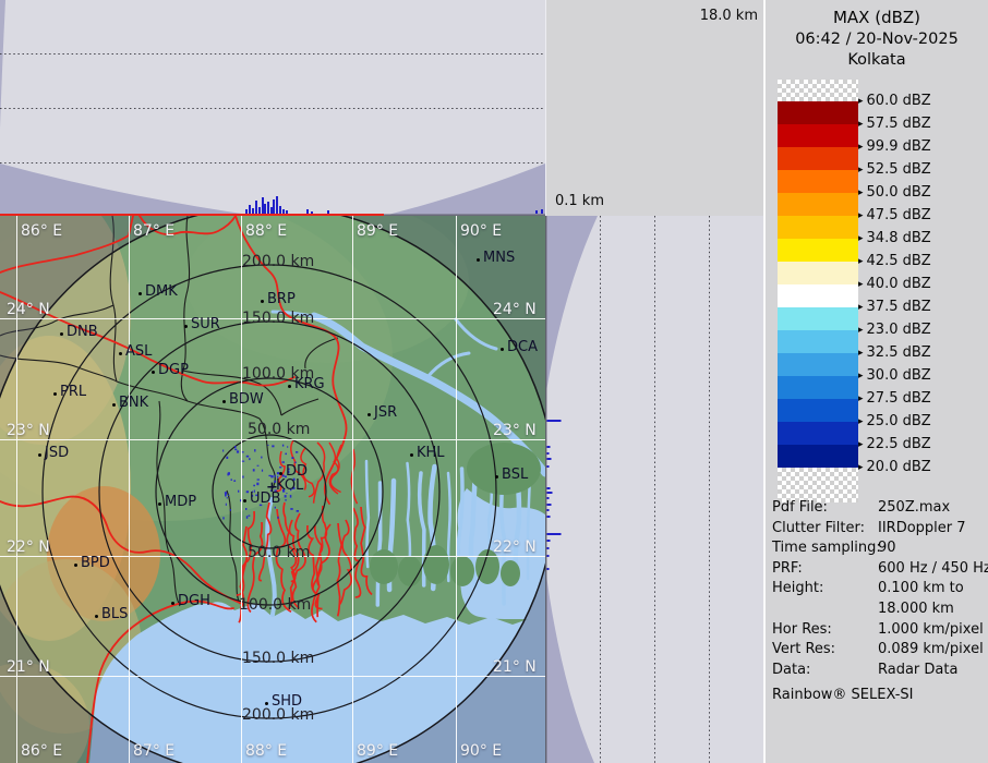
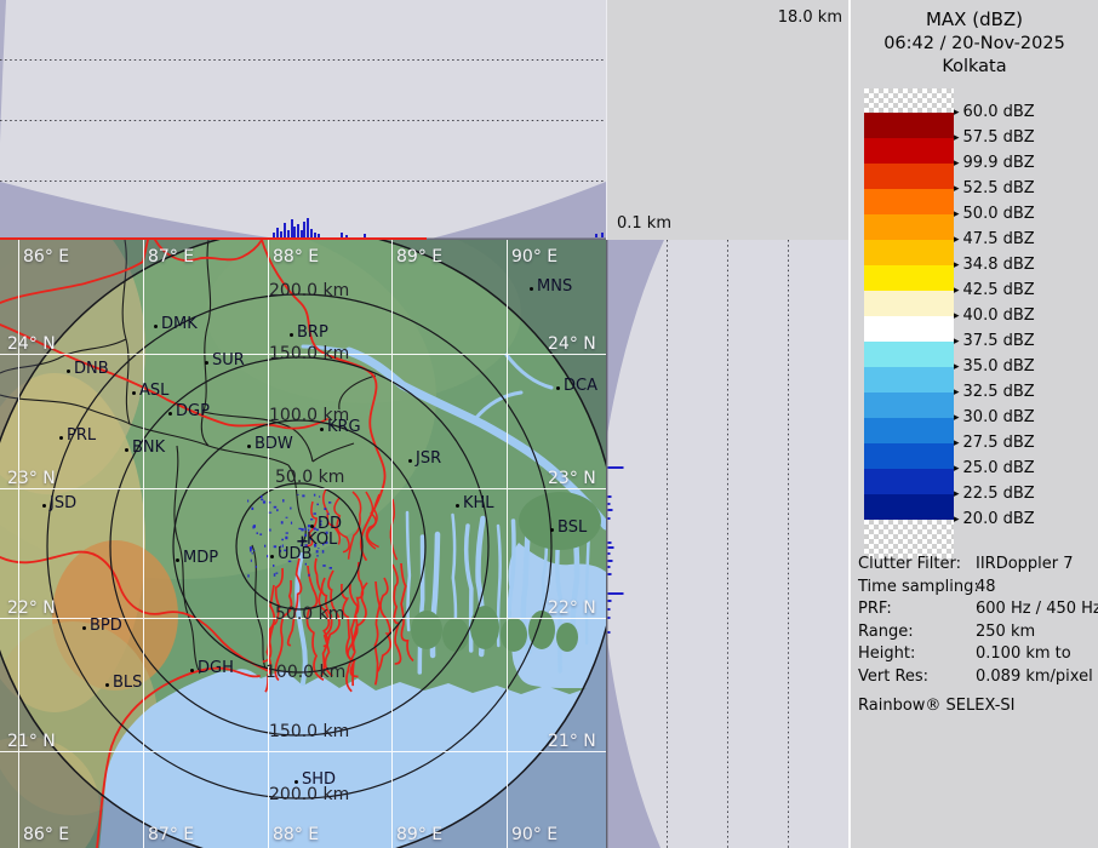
  18.0 km
  0.1 km
  86° E
  86° E
  87° E
  87° E
  88° E
  88° E
  89° E
  89° E
  90° E
  90° E
  24° N
  24° N
  23° N
  23° N
  22° N
  22° N
  21° N
  21° N
  200.0 km
  150.0 km
  100.0 km
  50.0 km
  50.0 km
  100.0 km
  150.0 km
  200.0 km
  DMK
  BRP
  SUR
  DNB
  ASL
  DGP
  KRG
  PRL
  BNK
  BDW
  MNS
  DCA
  JSR
  KHL
  BSL
  JSD
  DD
  +
  KOL
  UDB
  MDP
  BPD
  DGH
  BLS
  SHD
  MAX (dBZ)
  06:42 / 20-Nov-2025
  Kolkata
  ▸ 60.0 dBZ
  ▸ 57.5 dBZ
  ▸ 99.9 dBZ
  ▸ 52.5 dBZ
  ▸ 50.0 dBZ
  ▸ 47.5 dBZ
  ▸ 34.8 dBZ
  ▸ 42.5 dBZ
  ▸ 40.0 dBZ
  ▸ 37.5 dBZ
- ▸ 23.0 dBZ
+ ▸ 35.0 dBZ
  ▸ 32.5 dBZ
  ▸ 30.0 dBZ
  ▸ 27.5 dBZ
  ▸ 25.0 dBZ
  ▸ 22.5 dBZ
  ▸ 20.0 dBZ
- Pdf File:
- 250Z.max
  Clutter Filter:
  IIRDoppler 7
  Time sampling
- 90
+ 48
  PRF:
  600 Hz / 450 Hz
+ Range:
+ 250 km
  Height:
  0.100 km to
- 18.000 km
- Hor Res:
- 1.000 km/pixel
  Vert Res:
  0.089 km/pixel
- Data:
- Radar Data
  Rainbow® SELEX-SI
